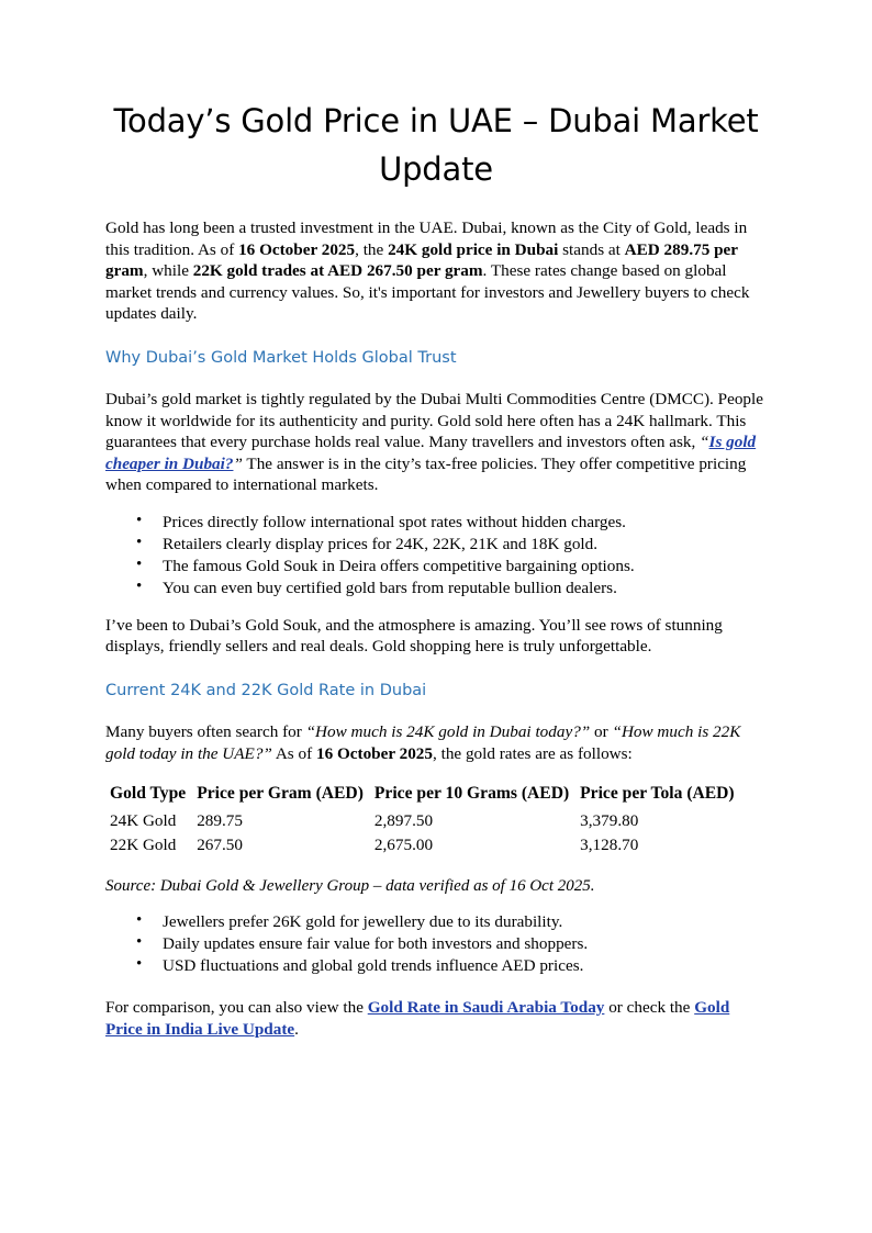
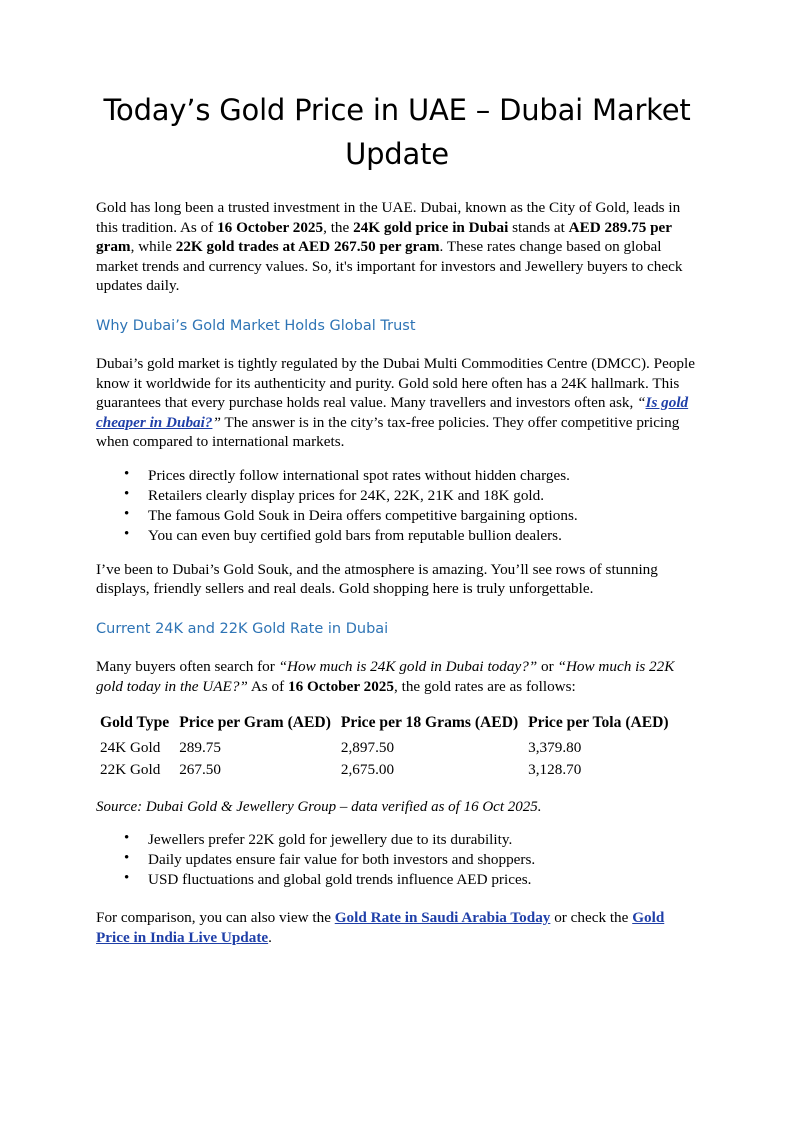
  Today’s Gold Price in UAE – Dubai Market Update
  Gold has long been a trusted investment in the UAE. Dubai, known as the City of Gold, leads in this tradition. As of 16 October 2025, the 24K gold price in Dubai stands at AED 289.75 per gram, while 22K gold trades at AED 267.50 per gram. These rates change based on global market trends and currency values. So, it's important for investors and Jewellery buyers to check updates daily.
  Why Dubai’s Gold Market Holds Global Trust
  Dubai’s gold market is tightly regulated by the Dubai Multi Commodities Centre (DMCC). People know it worldwide for its authenticity and purity. Gold sold here often has a 24K hallmark. This guarantees that every purchase holds real value. Many travellers and investors often ask, “Is gold cheaper in Dubai?” The answer is in the city’s tax-free policies. They offer competitive pricing when compared to international markets.
  Prices directly follow international spot rates without hidden charges.
  Retailers clearly display prices for 24K, 22K, 21K and 18K gold.
  The famous Gold Souk in Deira offers competitive bargaining options.
  You can even buy certified gold bars from reputable bullion dealers.
  I’ve been to Dubai’s Gold Souk, and the atmosphere is amazing. You’ll see rows of stunning displays, friendly sellers and real deals. Gold shopping here is truly unforgettable.
  Current 24K and 22K Gold Rate in Dubai
  Many buyers often search for “How much is 24K gold in Dubai today?” or “How much is 22K gold today in the UAE?” As of 16 October 2025, the gold rates are as follows:
- Gold Type	Price per Gram (AED)	Price per 10 Grams (AED)	Price per Tola (AED)
+ Gold Type	Price per Gram (AED)	Price per 18 Grams (AED)	Price per Tola (AED)
  24K Gold	289.75	2,897.50	3,379.80
  22K Gold	267.50	2,675.00	3,128.70
  Source: Dubai Gold & Jewellery Group – data verified as of 16 Oct 2025.
- Jewellers prefer 26K gold for jewellery due to its durability.
+ Jewellers prefer 22K gold for jewellery due to its durability.
  Daily updates ensure fair value for both investors and shoppers.
  USD fluctuations and global gold trends influence AED prices.
  For comparison, you can also view the Gold Rate in Saudi Arabia Today or check the Gold Price in India Live Update.
